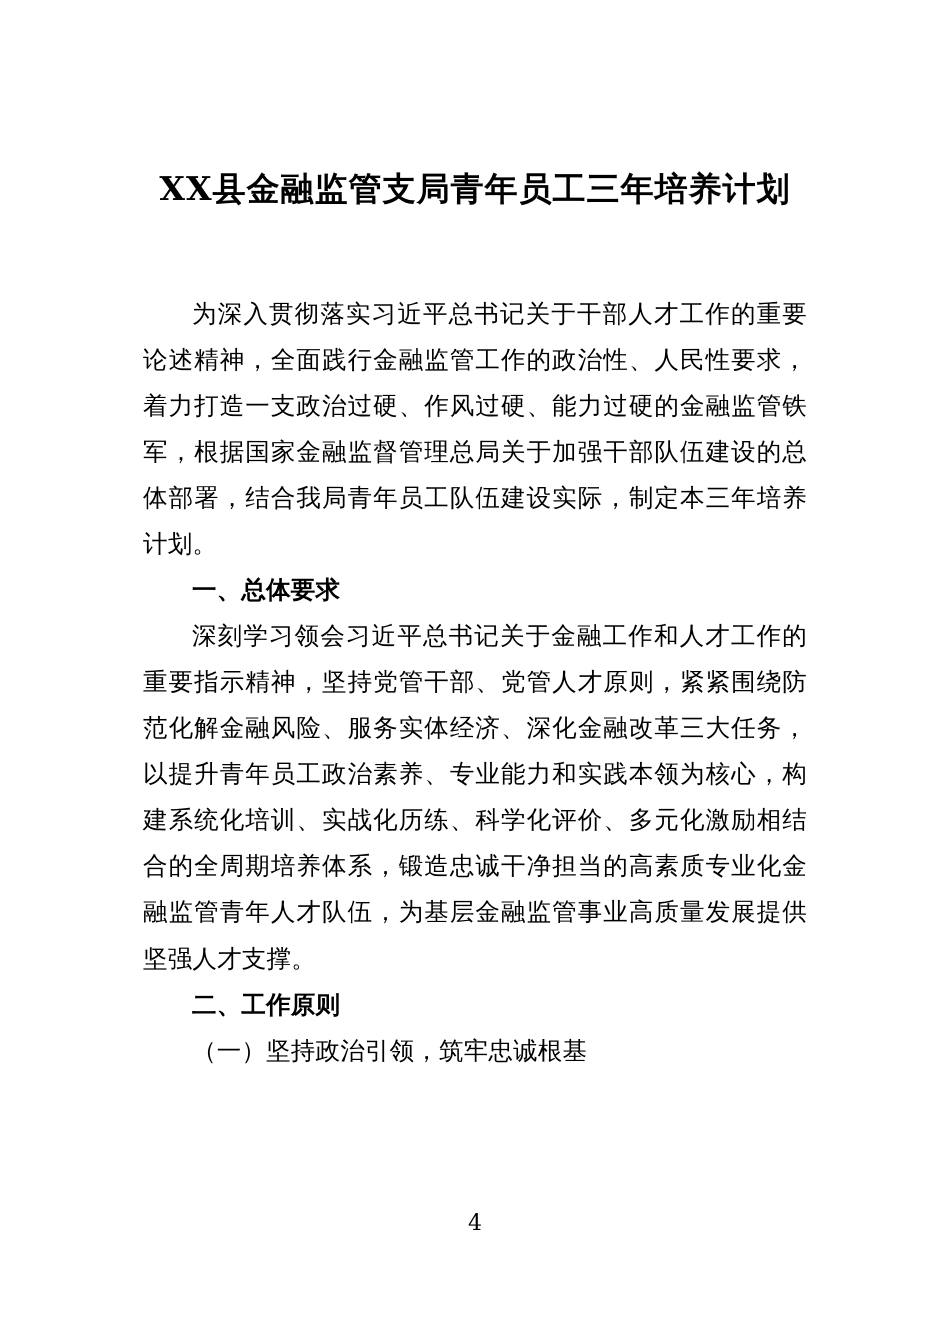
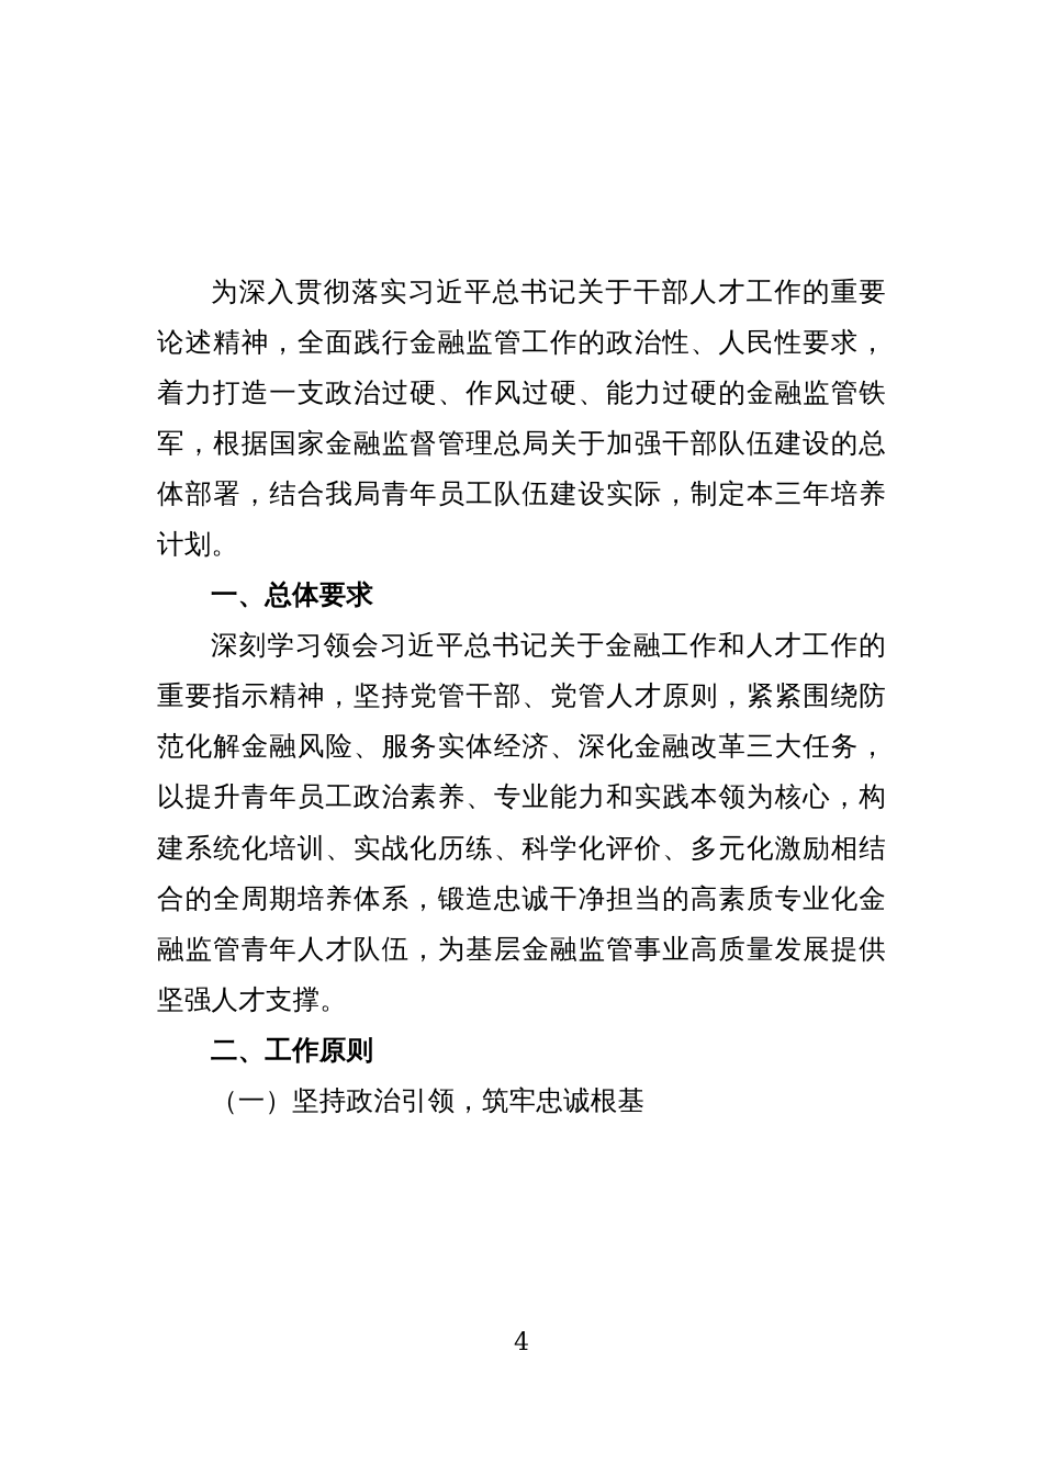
- XX县金融监管支局青年员工三年培养计划
  为深入贯彻落实习近平总书记关于干部人才工作的重要论述精神，全面践行金融监管工作的政治性、人民性要求，着力打造一支政治过硬、作风过硬、能力过硬的金融监管铁军，根据国家金融监督管理总局关于加强干部队伍建设的总体部署，结合我局青年员工队伍建设实际，制定本三年培养计划。
  一、总体要求
  深刻学习领会习近平总书记关于金融工作和人才工作的重要指示精神，坚持党管干部、党管人才原则，紧紧围绕防范化解金融风险、服务实体经济、深化金融改革三大任务，以提升青年员工政治素养、专业能力和实践本领为核心，构建系统化培训、实战化历练、科学化评价、多元化激励相结合的全周期培养体系，锻造忠诚干净担当的高素质专业化金融监管青年人才队伍，为基层金融监管事业高质量发展提供坚强人才支撑。
  二、工作原则
  （一）坚持政治引领，筑牢忠诚根基
  4
